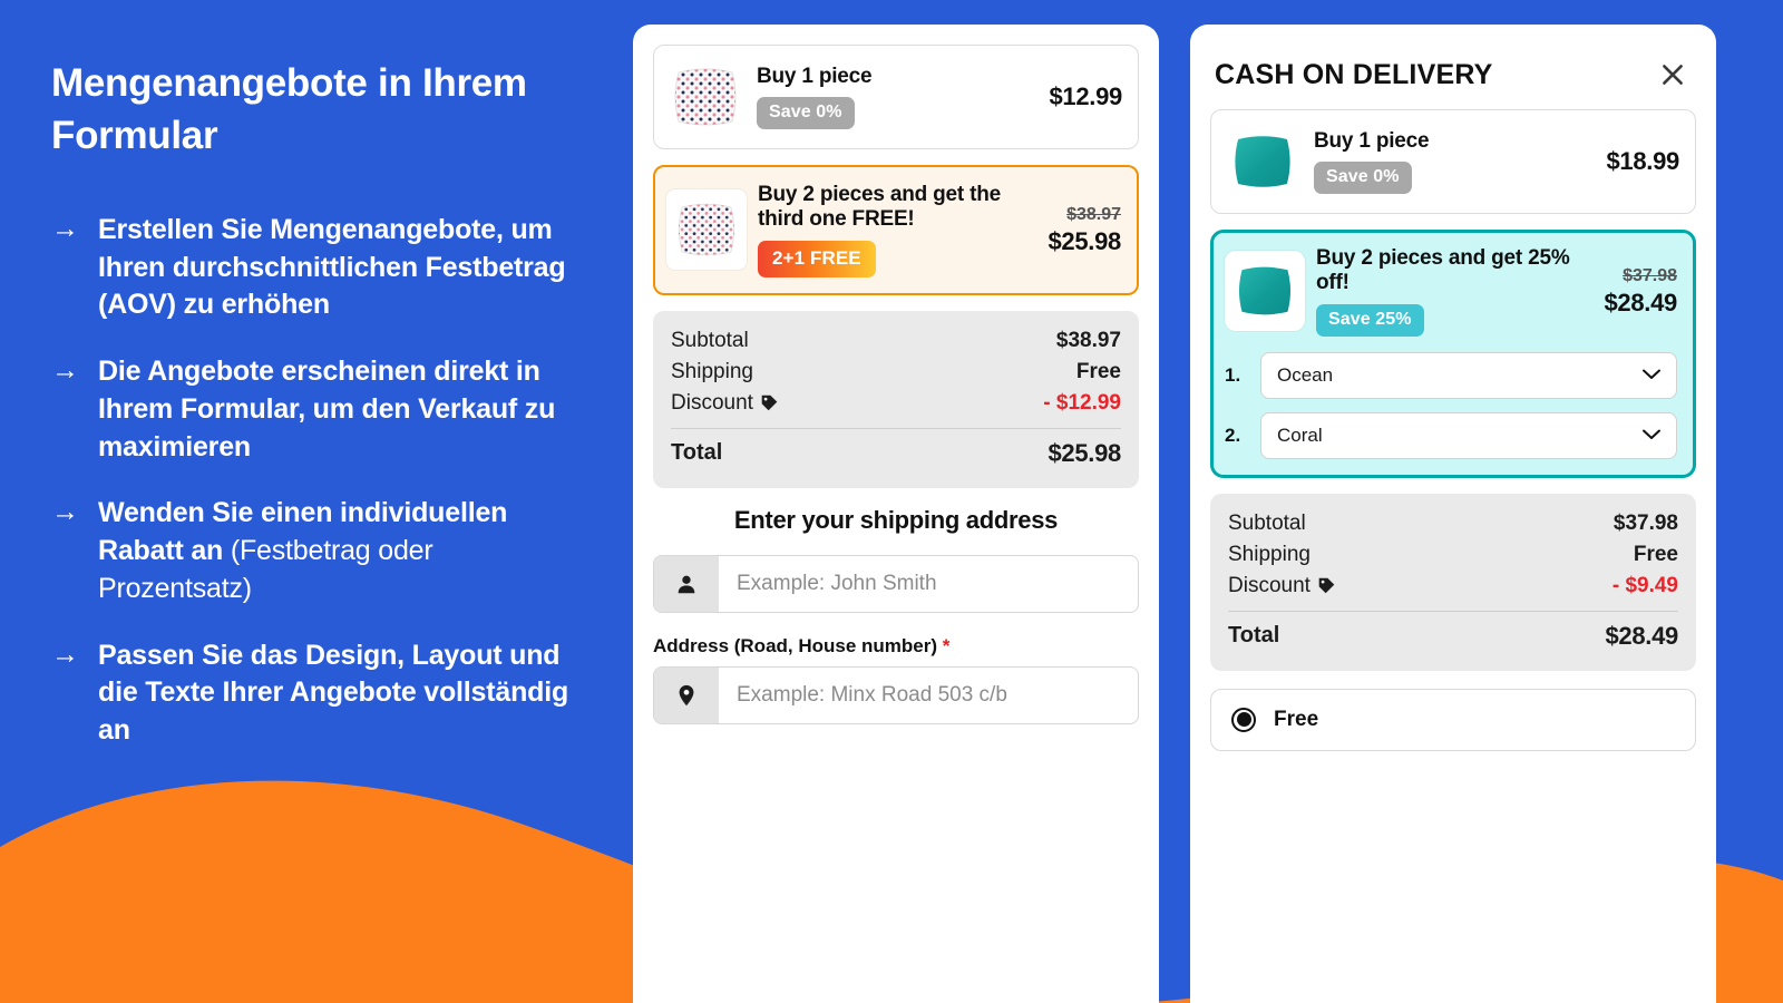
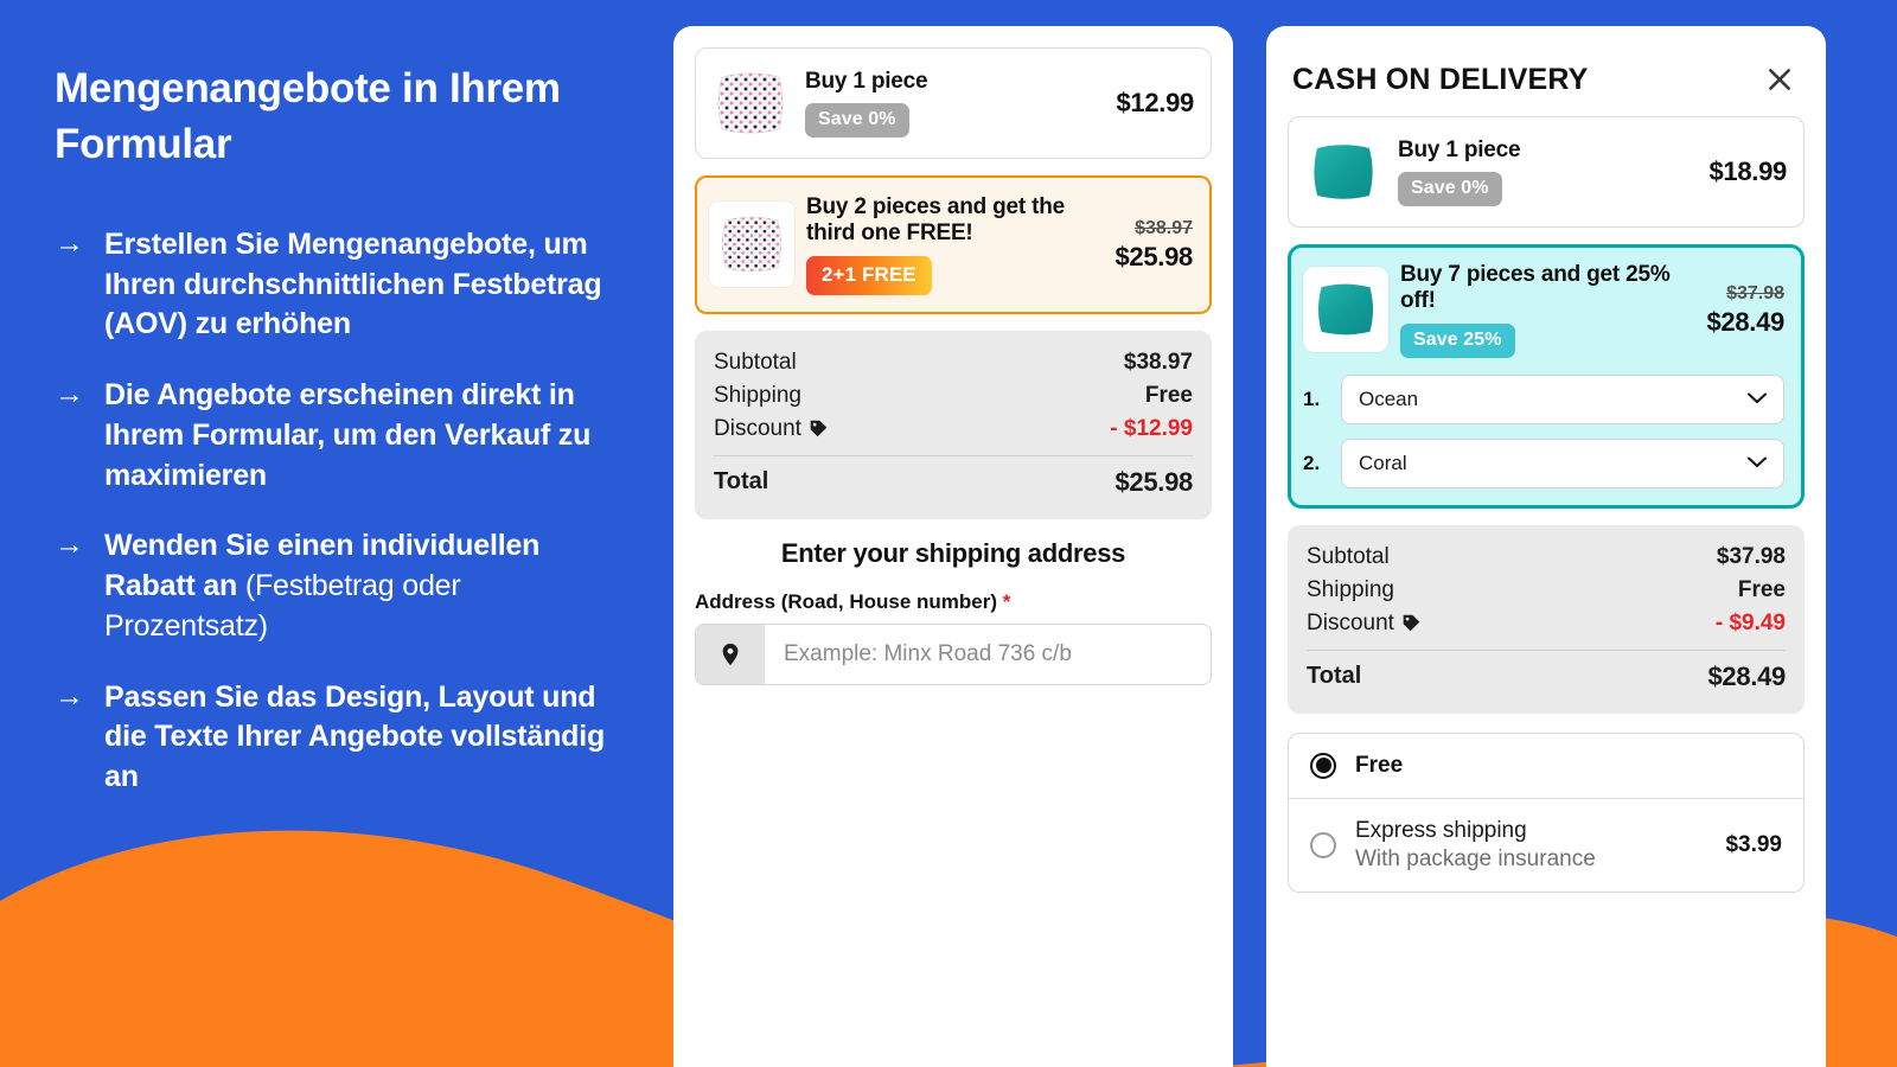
  Mengenangebote in Ihrem Formular
  →
  Erstellen Sie Mengenangebote, um Ihren durchschnittlichen Festbetrag (AOV) zu erhöhen
  →
  Die Angebote erscheinen direkt in Ihrem Formular, um den Verkauf zu maximieren
  →
  Wenden Sie einen individuellen Rabatt an (Festbetrag oder Prozentsatz)
  →
  Passen Sie das Design, Layout und die Texte Ihrer Angebote vollständig an
  Buy 1 piece
  Save 0%
  $12.99
  Buy 2 pieces and get the third one FREE!
  2+1 FREE
  $38.97
  $25.98
  Subtotal
  $38.97
  Shipping
  Free
  Discount
  - $12.99
  Total
  $25.98
  Enter your shipping address
- Example: John Smith
  Address (Road, House number) *
- Example: Minx Road 503 c/b
+ Example: Minx Road 736 c/b
  CASH ON DELIVERY
  Buy 1 piece
  Save 0%
  $18.99
- Buy 2 pieces and get 25% off!
+ Buy 7 pieces and get 25% off!
  Save 25%
  $37.98
  $28.49
  1.
  Ocean
  2.
  Coral
  Subtotal
  $37.98
  Shipping
  Free
  Discount
  - $9.49
  Total
  $28.49
  Free
+ Express shipping
+ With package insurance
+ $3.99
